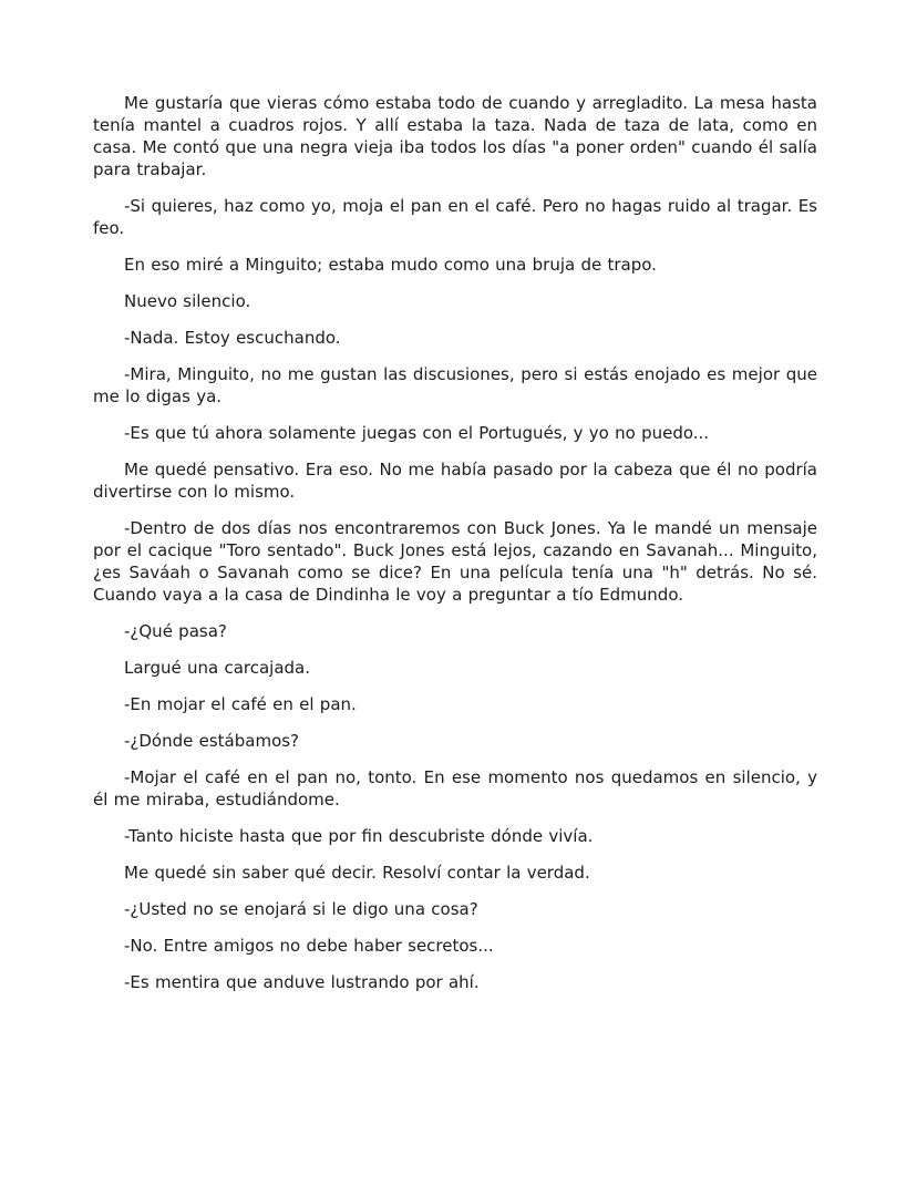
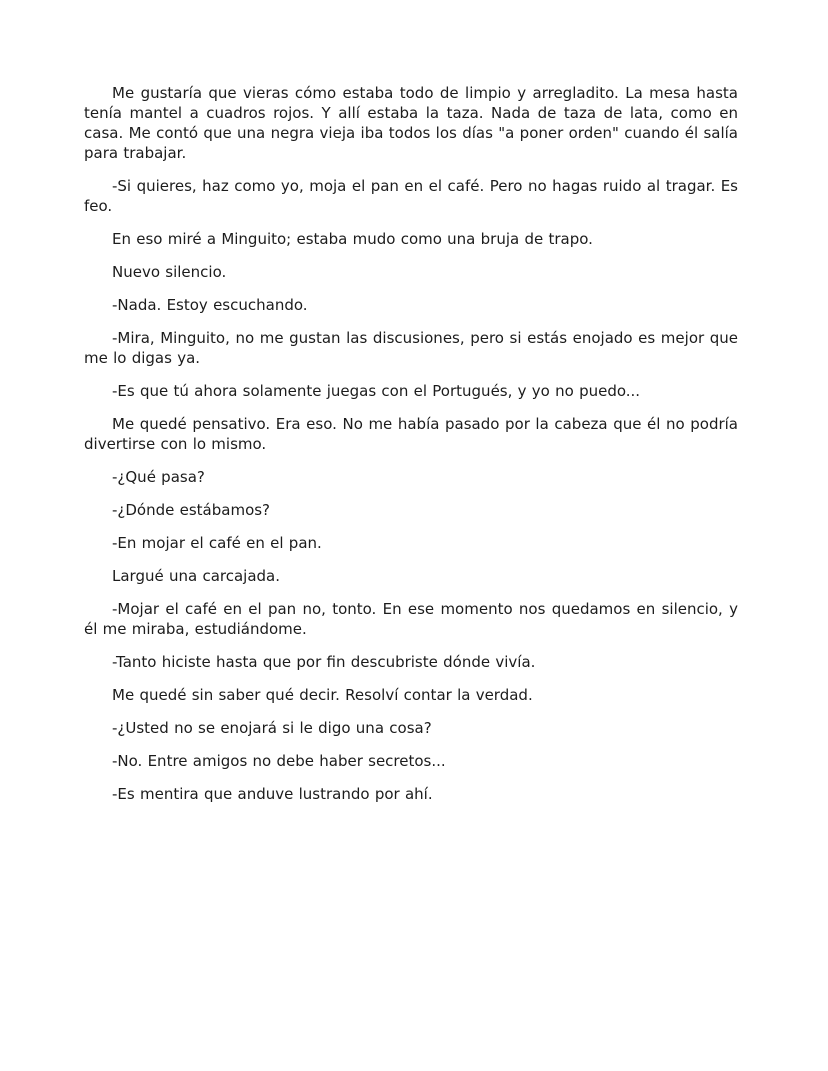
- Me gustaría que vieras cómo estaba todo de cuando y arregladito. La mesa hasta tenía mantel a cuadros rojos. Y allí estaba la taza. Nada de taza de lata, como en casa. Me contó que una negra vieja iba todos los días "a poner orden" cuando él salía para trabajar.
+ Me gustaría que vieras cómo estaba todo de limpio y arregladito. La mesa hasta tenía mantel a cuadros rojos. Y allí estaba la taza. Nada de taza de lata, como en casa. Me contó que una negra vieja iba todos los días "a poner orden" cuando él salía para trabajar.
  -Si quieres, haz como yo, moja el pan en el café. Pero no hagas ruido al tragar. Es feo.
  En eso miré a Minguito; estaba mudo como una bruja de trapo.
  Nuevo silencio.
  -Nada. Estoy escuchando.
  -Mira, Minguito, no me gustan las discusiones, pero si estás enojado es mejor que me lo digas ya.
  -Es que tú ahora solamente juegas con el Portugués, y yo no puedo...
  Me quedé pensativo. Era eso. No me había pasado por la cabeza que él no podría divertirse con lo mismo.
- -Dentro de dos días nos encontraremos con Buck Jones. Ya le mandé un mensaje por el cacique "Toro sentado". Buck Jones está lejos, cazando en Savanah... Minguito, ¿es Saváah o Savanah como se dice? En una película tenía una "h" detrás. No sé. Cuando vaya a la casa de Dindinha le voy a preguntar a tío Edmundo.
  -¿Qué pasa?
- Largué una carcajada.
+ -¿Dónde estábamos?
  -En mojar el café en el pan.
- -¿Dónde estábamos?
+ Largué una carcajada.
  -Mojar el café en el pan no, tonto. En ese momento nos quedamos en silencio, y él me miraba, estudiándome.
  -Tanto hiciste hasta que por fin descubriste dónde vivía.
  Me quedé sin saber qué decir. Resolví contar la verdad.
  -¿Usted no se enojará si le digo una cosa?
  -No. Entre amigos no debe haber secretos...
  -Es mentira que anduve lustrando por ahí.
